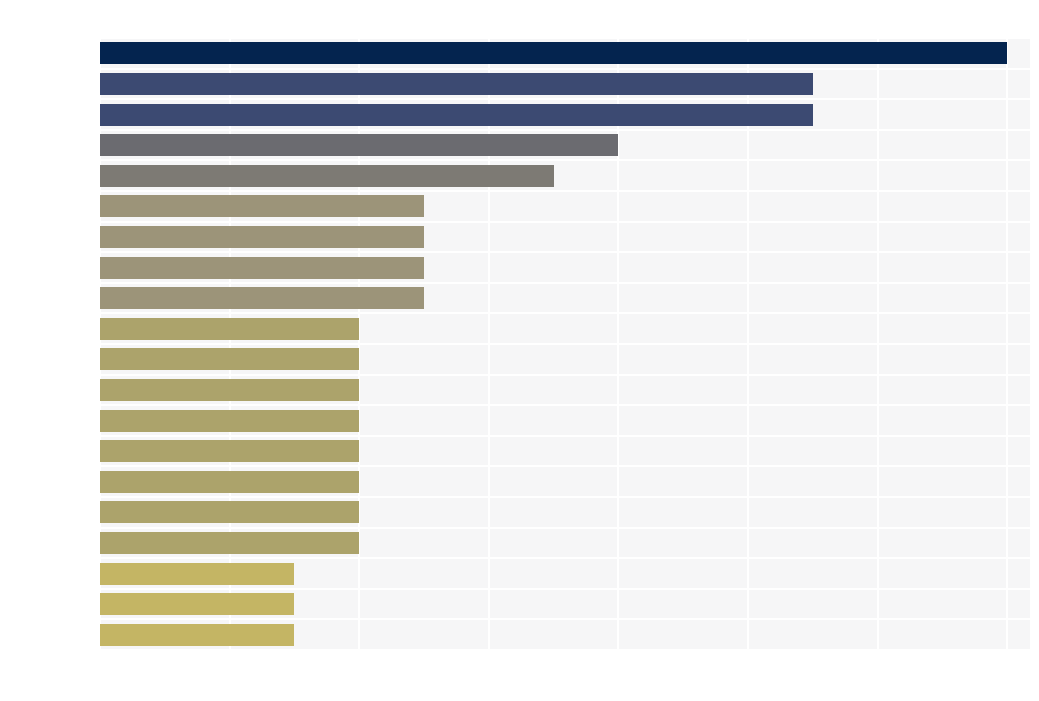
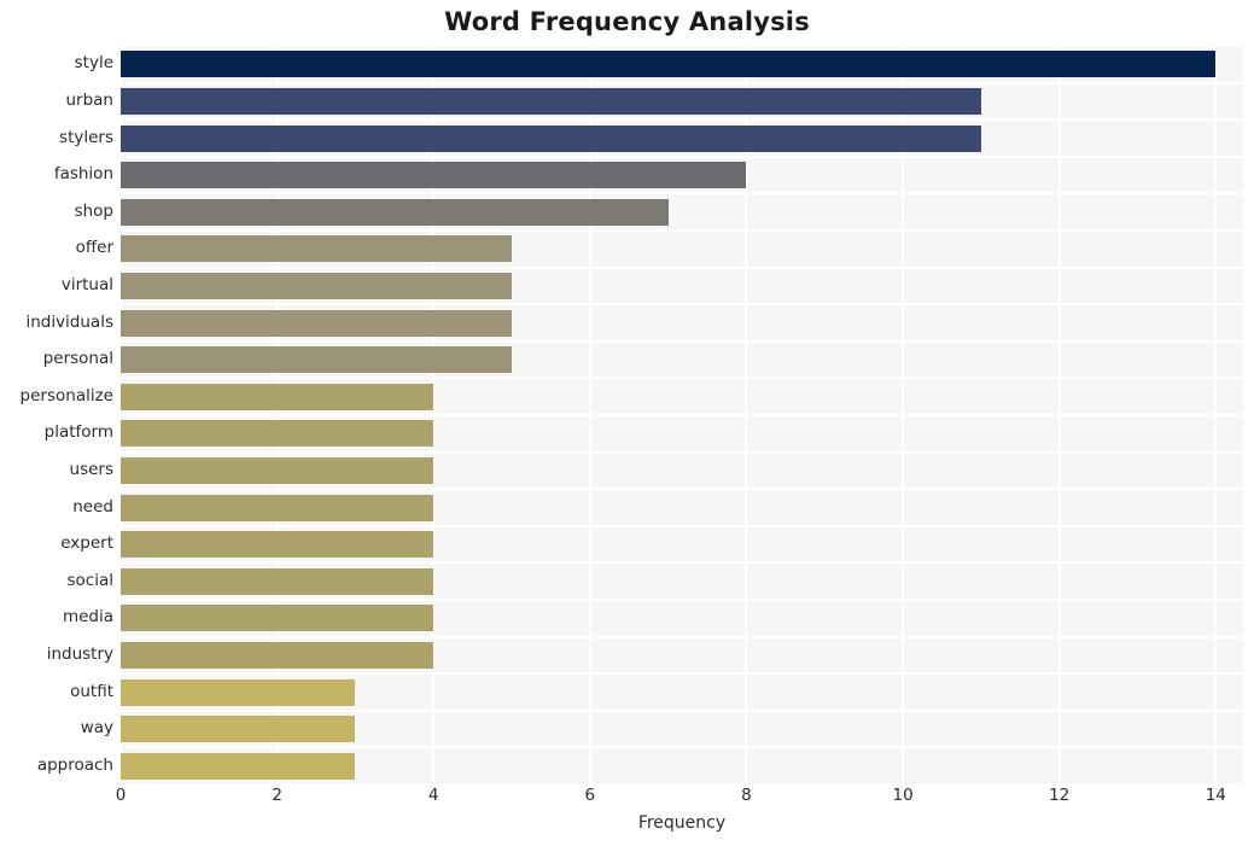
+ Word Frequency Analysis
+ style
+ urban
+ stylers
+ fashion
+ shop
+ offer
+ virtual
+ individuals
+ personal
+ personalize
+ platform
+ users
+ need
+ expert
+ social
+ media
+ industry
+ outfit
+ way
+ approach
+ 0
+ 2
+ 4
+ 6
+ 8
+ 10
+ 12
+ 14
+ Frequency
